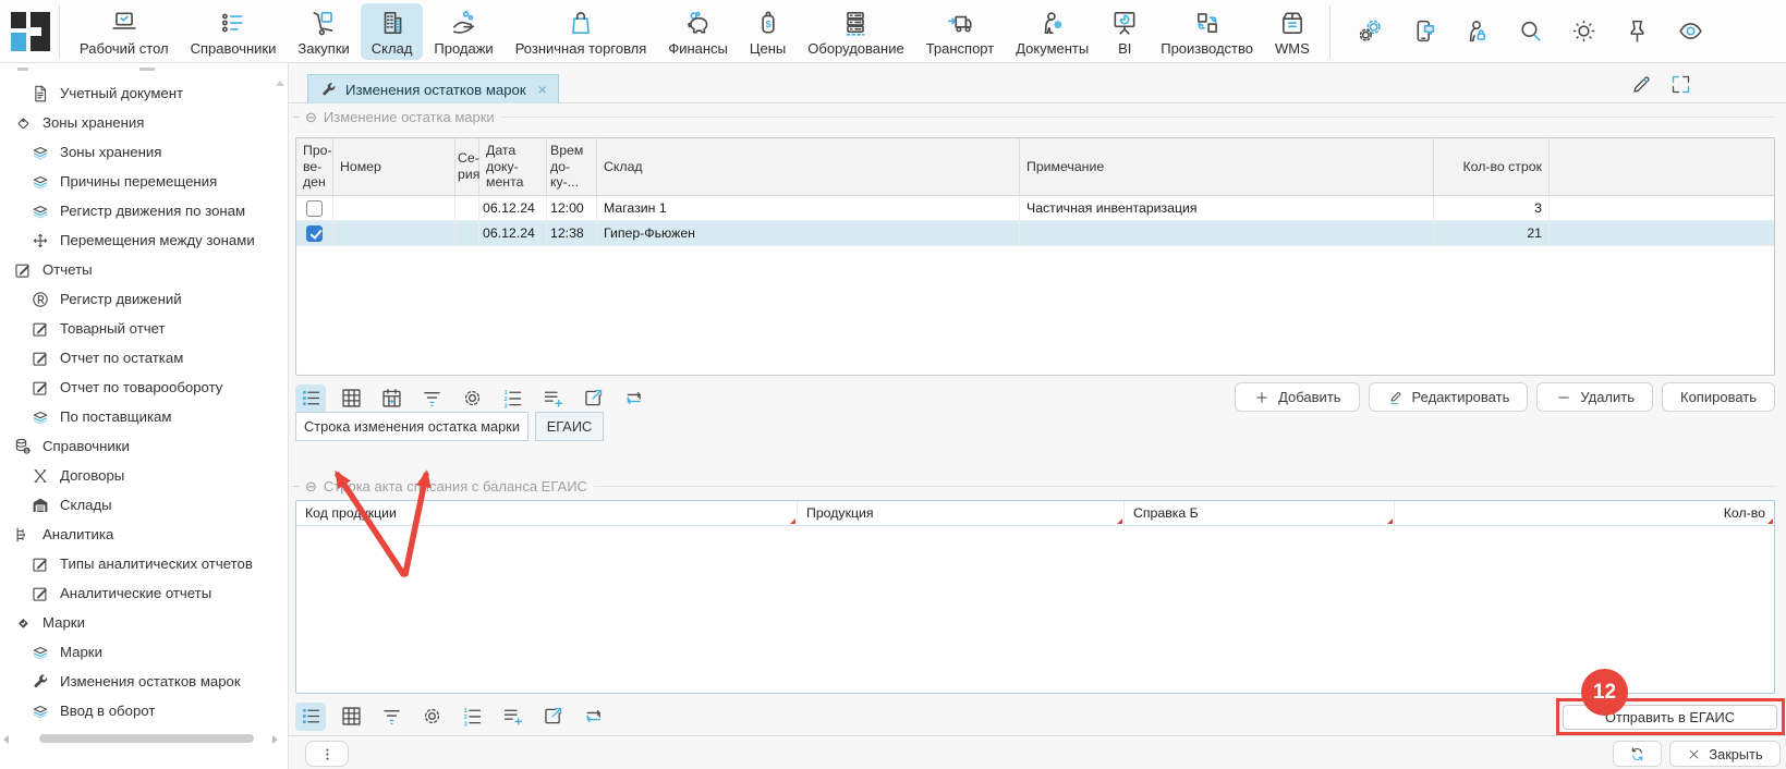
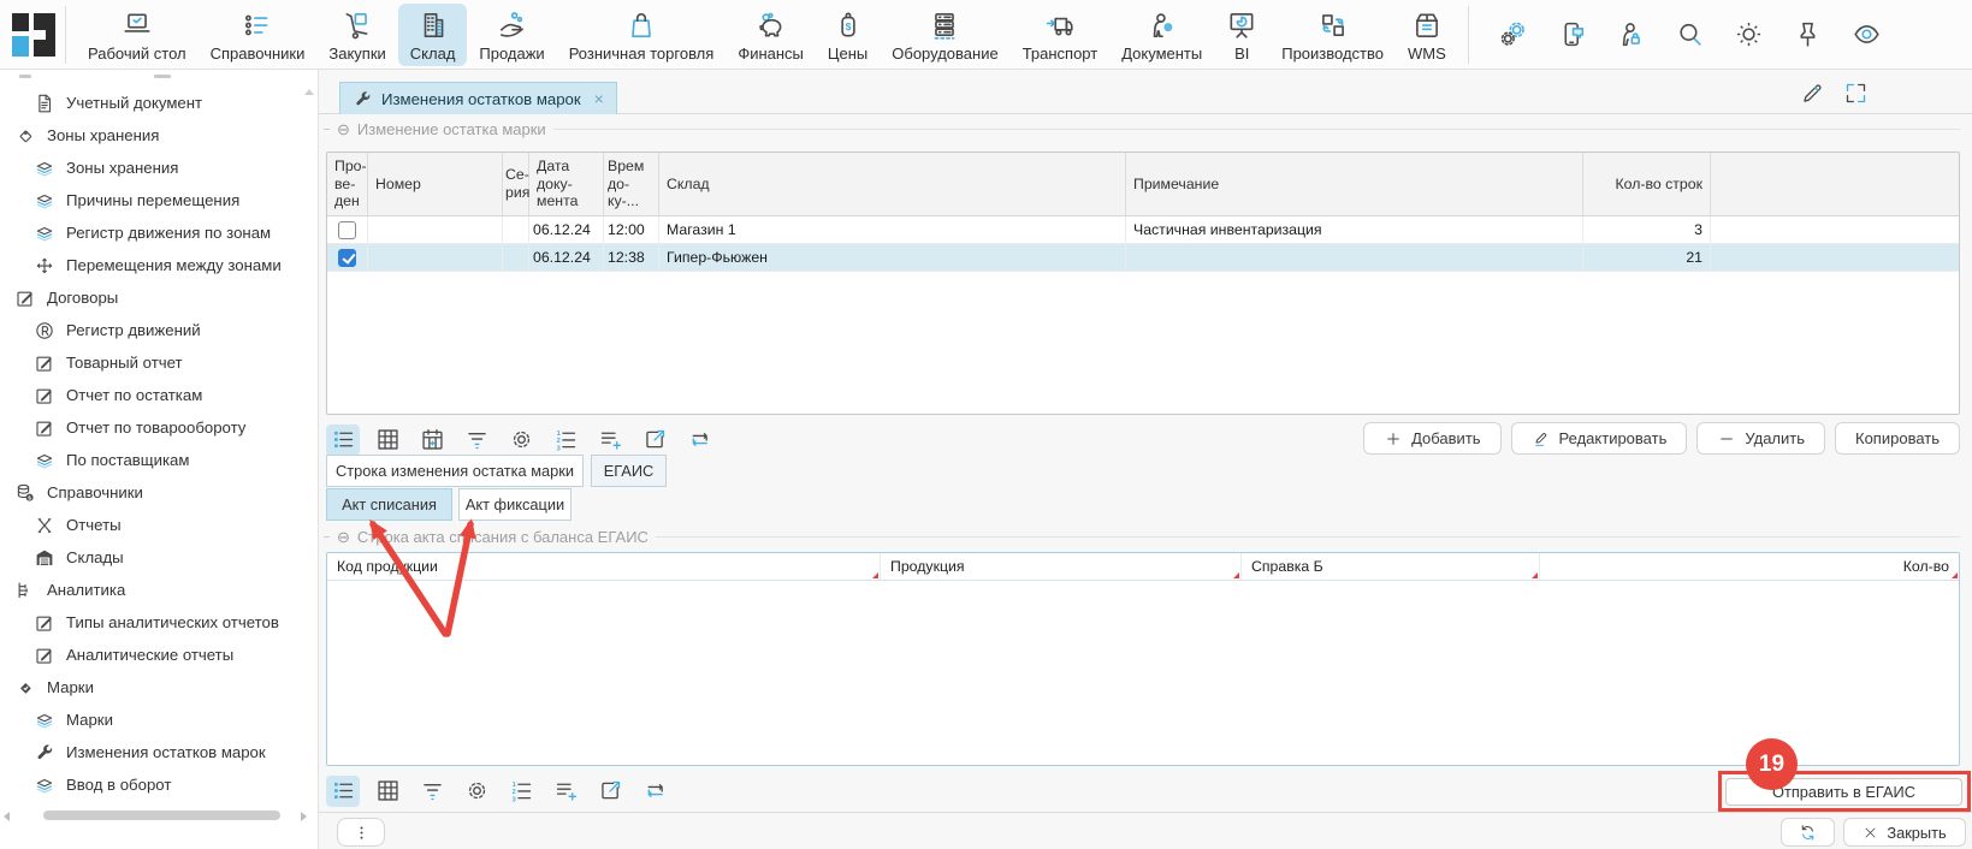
  Рабочий стол
  Справочники
  Закупки
  Склад
  Продажи
  Розничная торговля
  Финансы
  $
  Цены
  Оборудование
  Транспорт
  Документы
  BI
  Производство
  WMS
  Учетный документ
  Зоны хранения
  Зоны хранения
  Причины перемещения
  Регистр движения по зонам
  Перемещения между зонами
- Отчеты
+ Договоры
  Регистр движений
  Товарный отчет
  Отчет по остаткам
  Отчет по товарообороту
  По поставщикам
  Справочники
- Договоры
+ Отчеты
  Склады
  Аналитика
  Типы аналитических отчетов
  Аналитические отчеты
  Марки
  Марки
  Изменения остатков марок
  Ввод в оборот
  Изменения остатков марок
  ×
  ⊖
  Изменение остатка марки
  Про-
  ве-
  ден
  Номер
  Се-
  рия
  Дата
  доку-
  мента
  Врем
  до-
  ку-...
  Склад
  Примечание
  Кол-во строк
  06.12.24
  12:00
  Магазин 1
  Частичная инвентаризация
  3
  06.12.24
  12:38
  Гипер-Фьюжен
  21
  Добавить
  Редактировать
  Удалить
  Копировать
  Строка изменения остатка марки
  ЕГАИС
+ Акт списания
+ Акт фиксации
  ⊖
  Стока акта спсания с баланса ЕГАИС
  Код продкции
  Продукция
  Справка Б
  Кол-во
  Отправить в ЕГАИС
- 12
+ 19
  Закрыть
